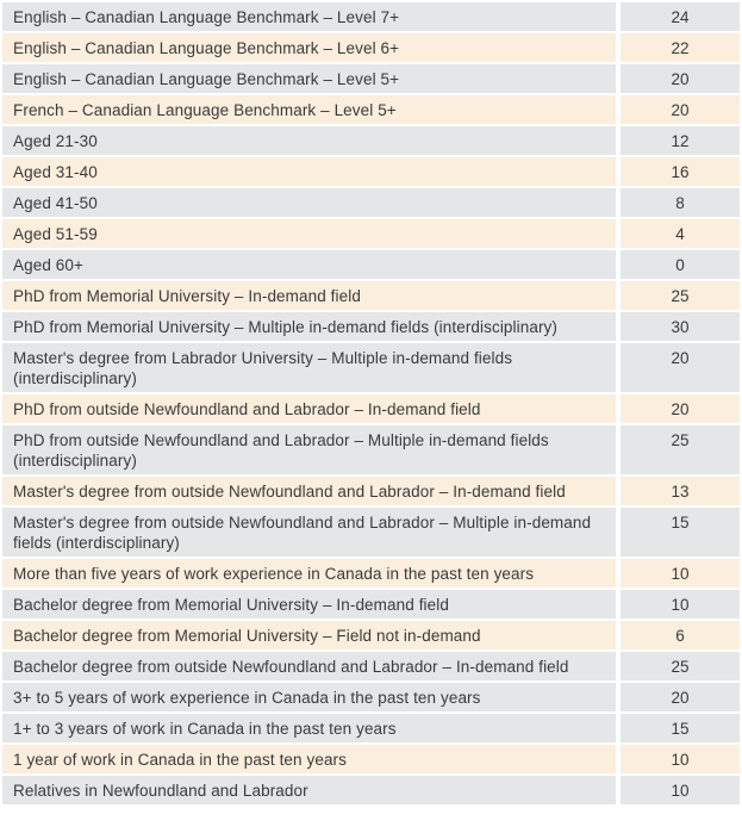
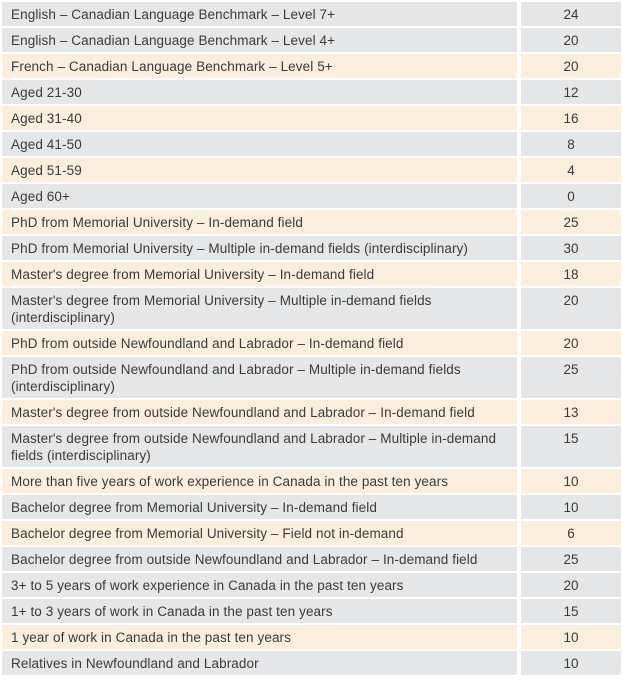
  English – Canadian Language Benchmark – Level 7+	24
- English – Canadian Language Benchmark – Level 6+	22
- English – Canadian Language Benchmark – Level 5+	20
+ English – Canadian Language Benchmark – Level 4+	20
  French – Canadian Language Benchmark – Level 5+	20
  Aged 21-30	12
  Aged 31-40	16
  Aged 41-50	8
  Aged 51-59	4
  Aged 60+	0
  PhD from Memorial University – In-demand field	25
  PhD from Memorial University – Multiple in-demand fields (interdisciplinary)	30
+ Master's degree from Memorial University – In-demand field	18
- Master's degree from Labrador University – Multiple in-demand fields (interdisciplinary)	20
+ Master's degree from Memorial University – Multiple in-demand fields (interdisciplinary)	20
  PhD from outside Newfoundland and Labrador – In-demand field	20
  PhD from outside Newfoundland and Labrador – Multiple in-demand fields (interdisciplinary)	25
  Master's degree from outside Newfoundland and Labrador – In-demand field	13
  Master's degree from outside Newfoundland and Labrador – Multiple in-demand fields (interdisciplinary)	15
  More than five years of work experience in Canada in the past ten years	10
  Bachelor degree from Memorial University – In-demand field	10
  Bachelor degree from Memorial University – Field not in-demand	6
  Bachelor degree from outside Newfoundland and Labrador – In-demand field	25
  3+ to 5 years of work experience in Canada in the past ten years	20
  1+ to 3 years of work in Canada in the past ten years	15
  1 year of work in Canada in the past ten years	10
  Relatives in Newfoundland and Labrador	10
